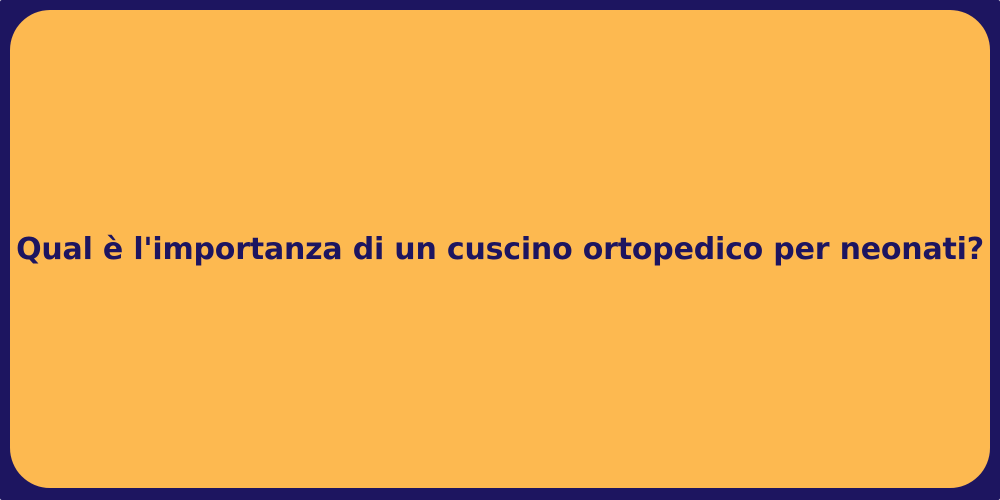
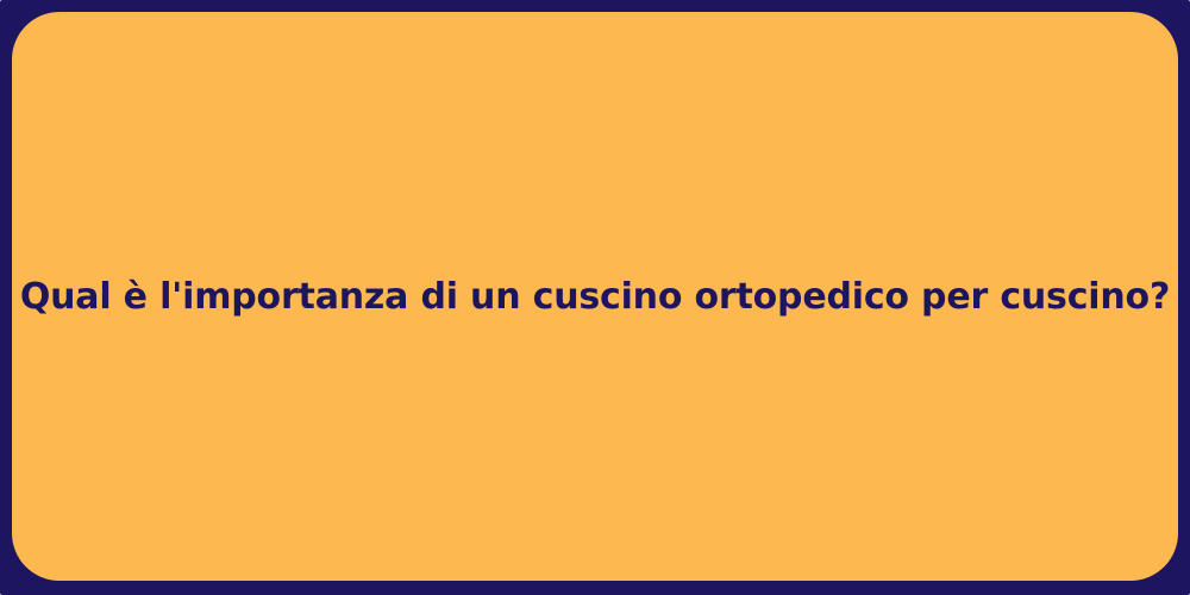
- Qual è l'importanza di un cuscino ortopedico per neonati?
+ Qual è l'importanza di un cuscino ortopedico per cuscino?
